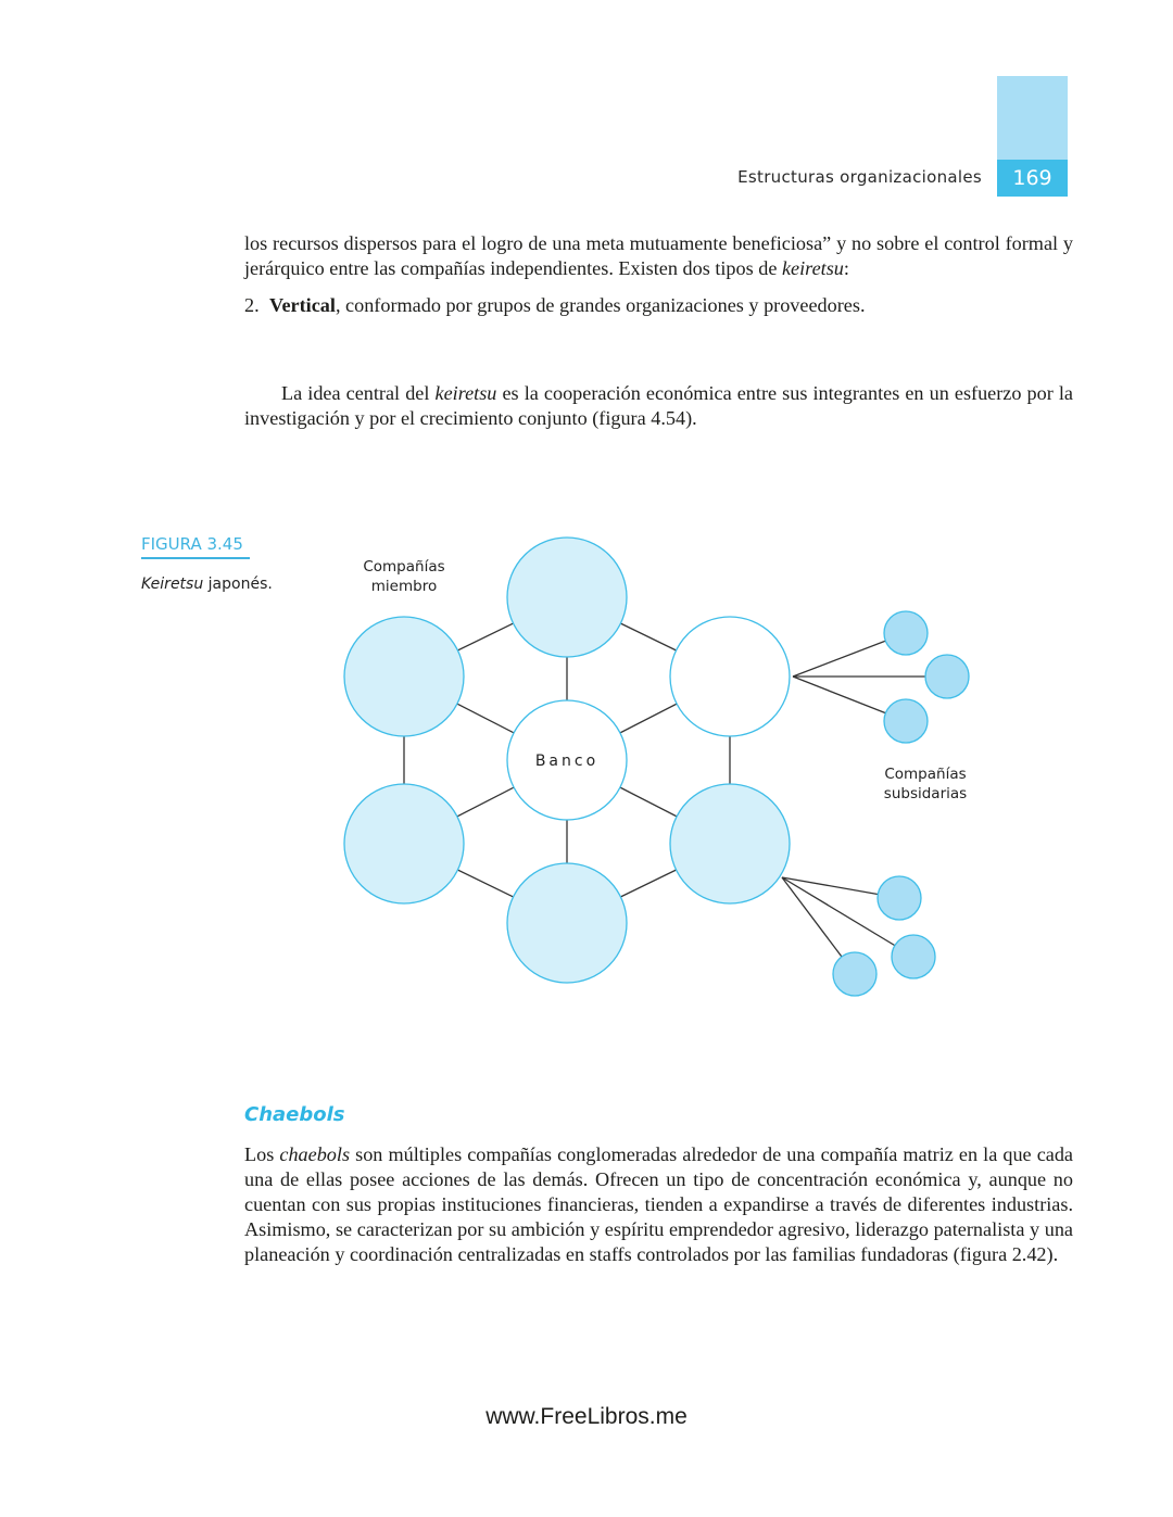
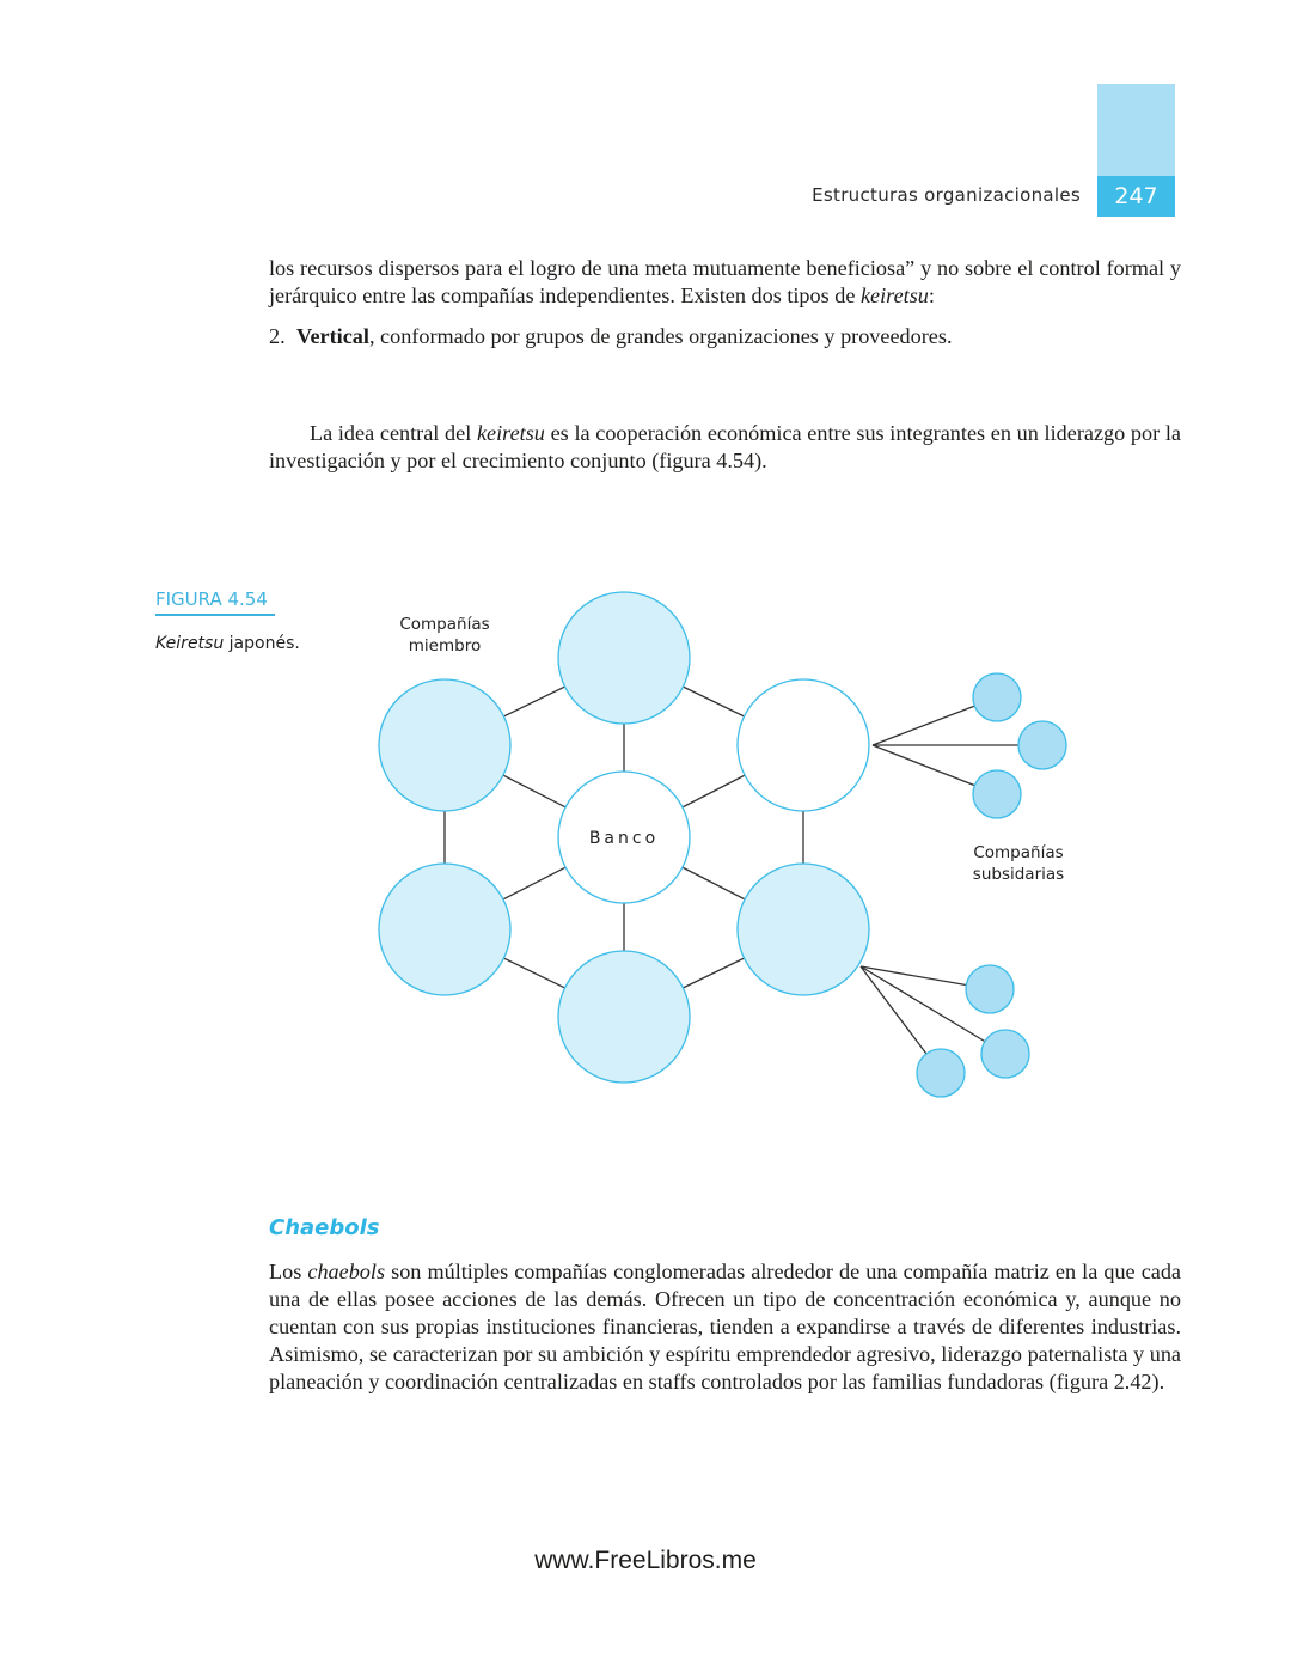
- 169
+ 247
  Estructuras organizacionales
  los recursos dispersos para el logro de una meta mutuamente beneficiosa” y no sobre el control formal y jerárquico entre las compañías independientes. Existen dos tipos de keiretsu:
  2.
  Vertical, conformado por grupos de grandes organizaciones y proveedores.
- La idea central del keiretsu es la cooperación económica entre sus integrantes en un esfuerzo por la investigación y por el crecimiento conjunto (figura 4.54).
+ La idea central del keiretsu es la cooperación económica entre sus integrantes en un liderazgo por la investigación y por el crecimiento conjunto (figura 4.54).
- FIGURA 3.45
+ FIGURA 4.54
  Keiretsu japonés.
  Banco
  Compañías
  miembro
  Compañías
  subsidarias
  Chaebols
  Los chaebols son múltiples compañías conglomeradas alrededor de una compañía matriz en la que cada una de ellas posee acciones de las demás. Ofrecen un tipo de concentración económica y, aunque no cuentan con sus propias instituciones financieras, tienden a expandirse a través de diferentes industrias. Asimismo, se caracterizan por su ambición y espíritu emprendedor agresivo, liderazgo paternalista y una planeación y coordinación centralizadas en staffs controlados por las familias fundadoras (figura 2.42).
  www.FreeLibros.me
